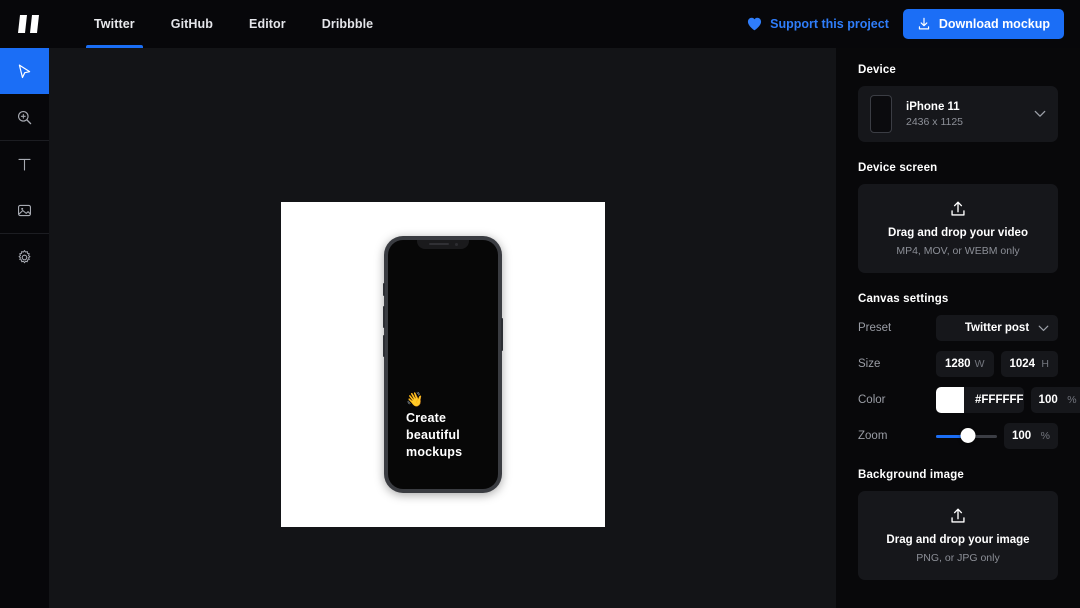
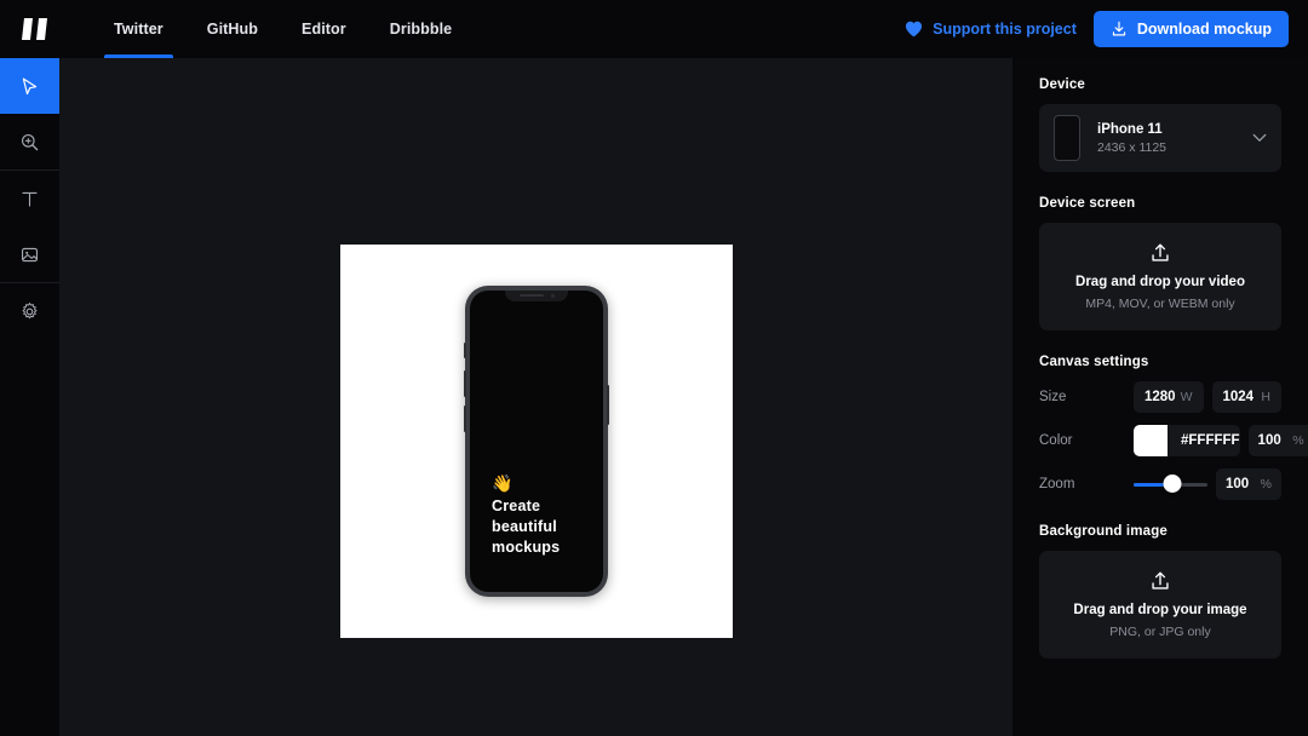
  Twitter
  GitHub
  Editor
  Dribbble
  Support this project
  Download mockup
  👋
  Create
  beautiful
  mockups
  Device
  iPhone 11
  2436 x 1125
  Device screen
  Drag and drop your video
  MP4, MOV, or WEBM only
  Canvas settings
- Preset
- Twitter post
  Size
  1280
  W
  1024
  H
  Color
  #FFFFFF
  100
  %
  Zoom
  100
  %
  Background image
  Drag and drop your image
  PNG, or JPG only
